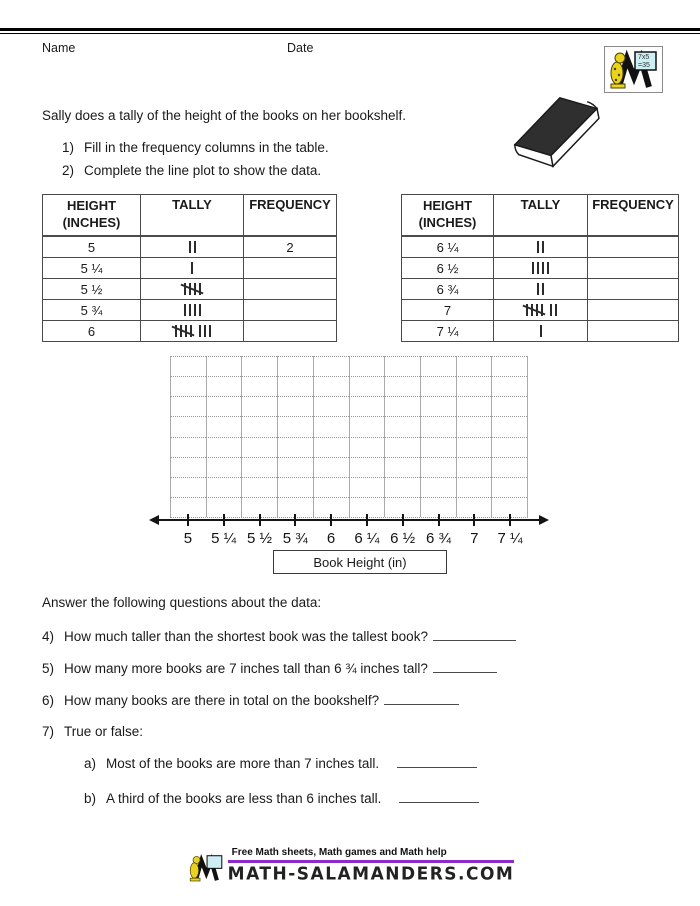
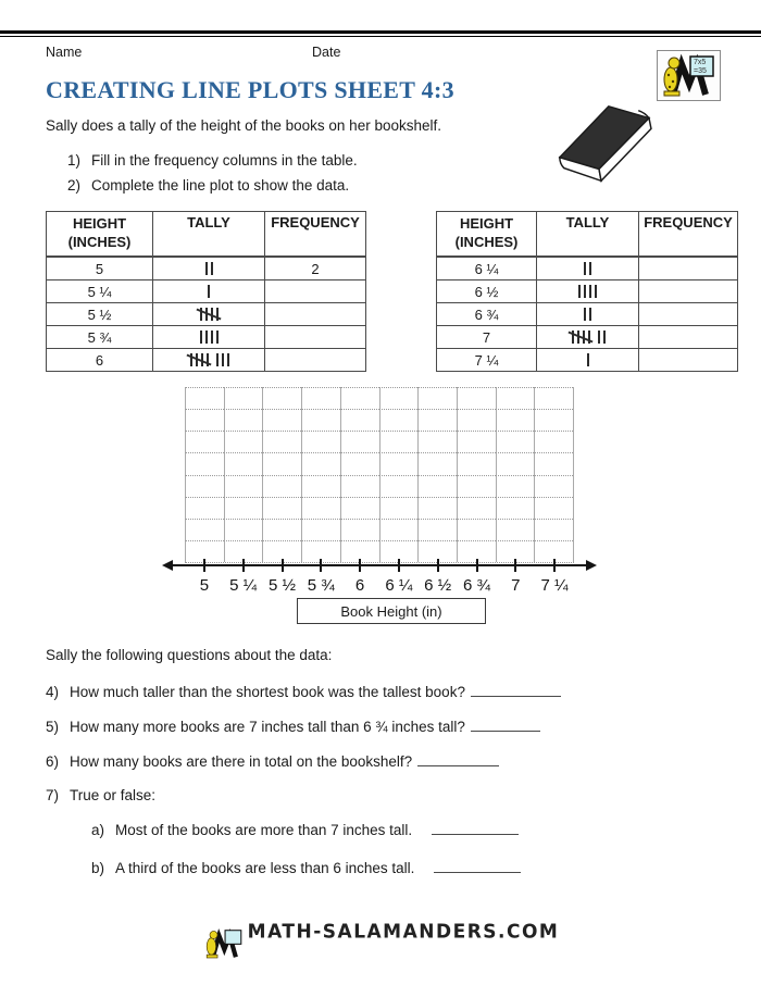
  Name
  Date
+ CREATING LINE PLOTS SHEET 4:3
  Sally does a tally of the height of the books on her bookshelf.
  1) Fill in the frequency columns in the table.
  2) Complete the line plot to show the data.
  HEIGHT
  (INCHES)
  TALLY
  FREQUENCY
  5
  2
  5 ¼
  5 ½
  5 ¾
  6
  HEIGHT
  (INCHES)
  TALLY
  FREQUENCY
  6 ¼
  6 ½
  6 ¾
  7
  7 ¼
  5
  5 ¼
  5 ½
  5 ¾
  6
  6 ¼
  6 ½
  6 ¾
  7
  7 ¼
  Book Height (in)
- Answer the following questions about the data:
+ Sally the following questions about the data:
  4) How much taller than the shortest book was the tallest book?
  5) How many more books are 7 inches tall than 6 ¾ inches tall?
  6) How many books are there in total on the bookshelf?
  7) True or false:
  a) Most of the books are more than 7 inches tall.
  b) A third of the books are less than 6 inches tall.
- Free Math sheets, Math games and Math help
  MATH-SALAMANDERS.COM
